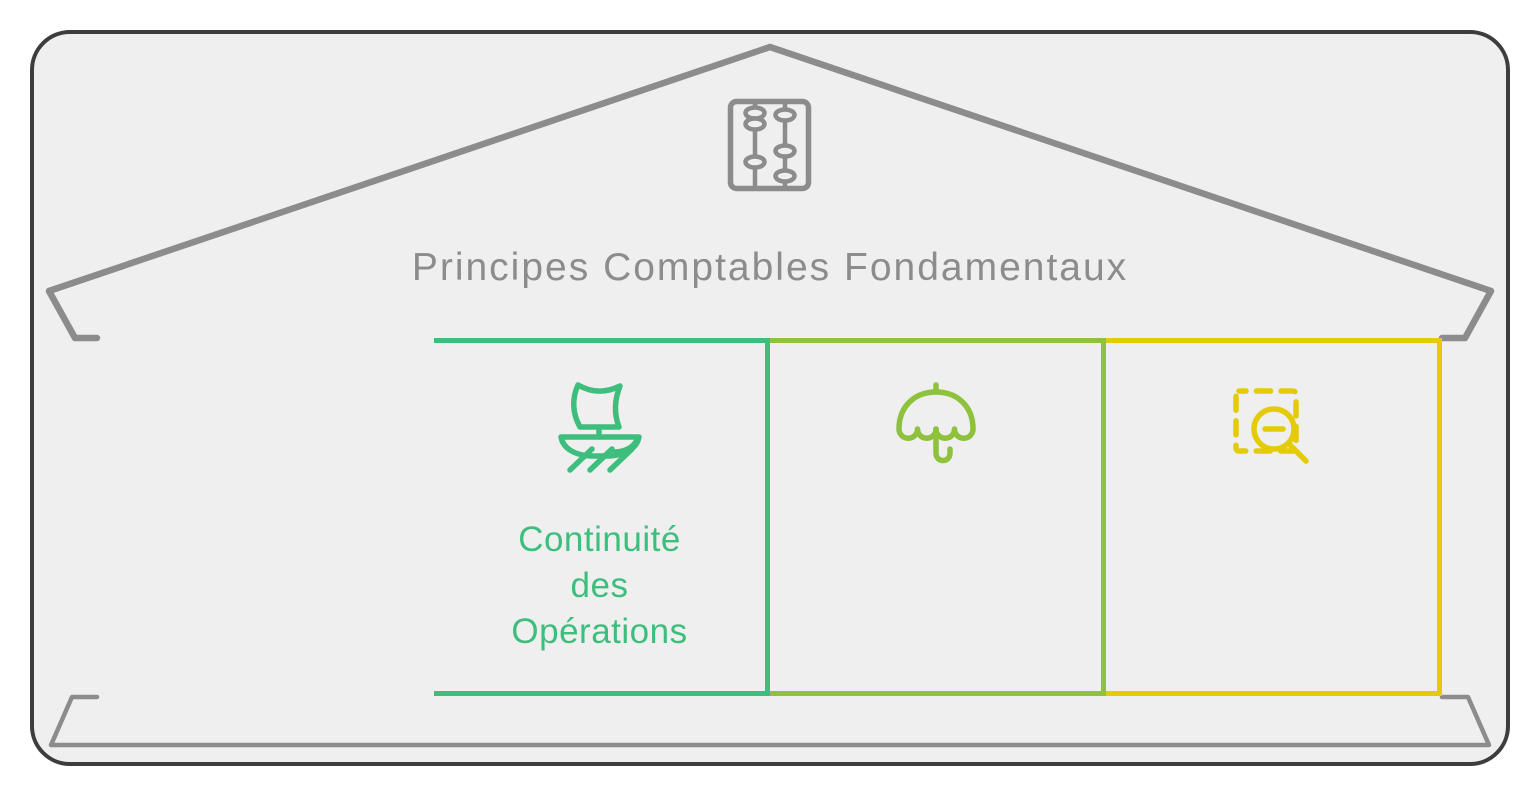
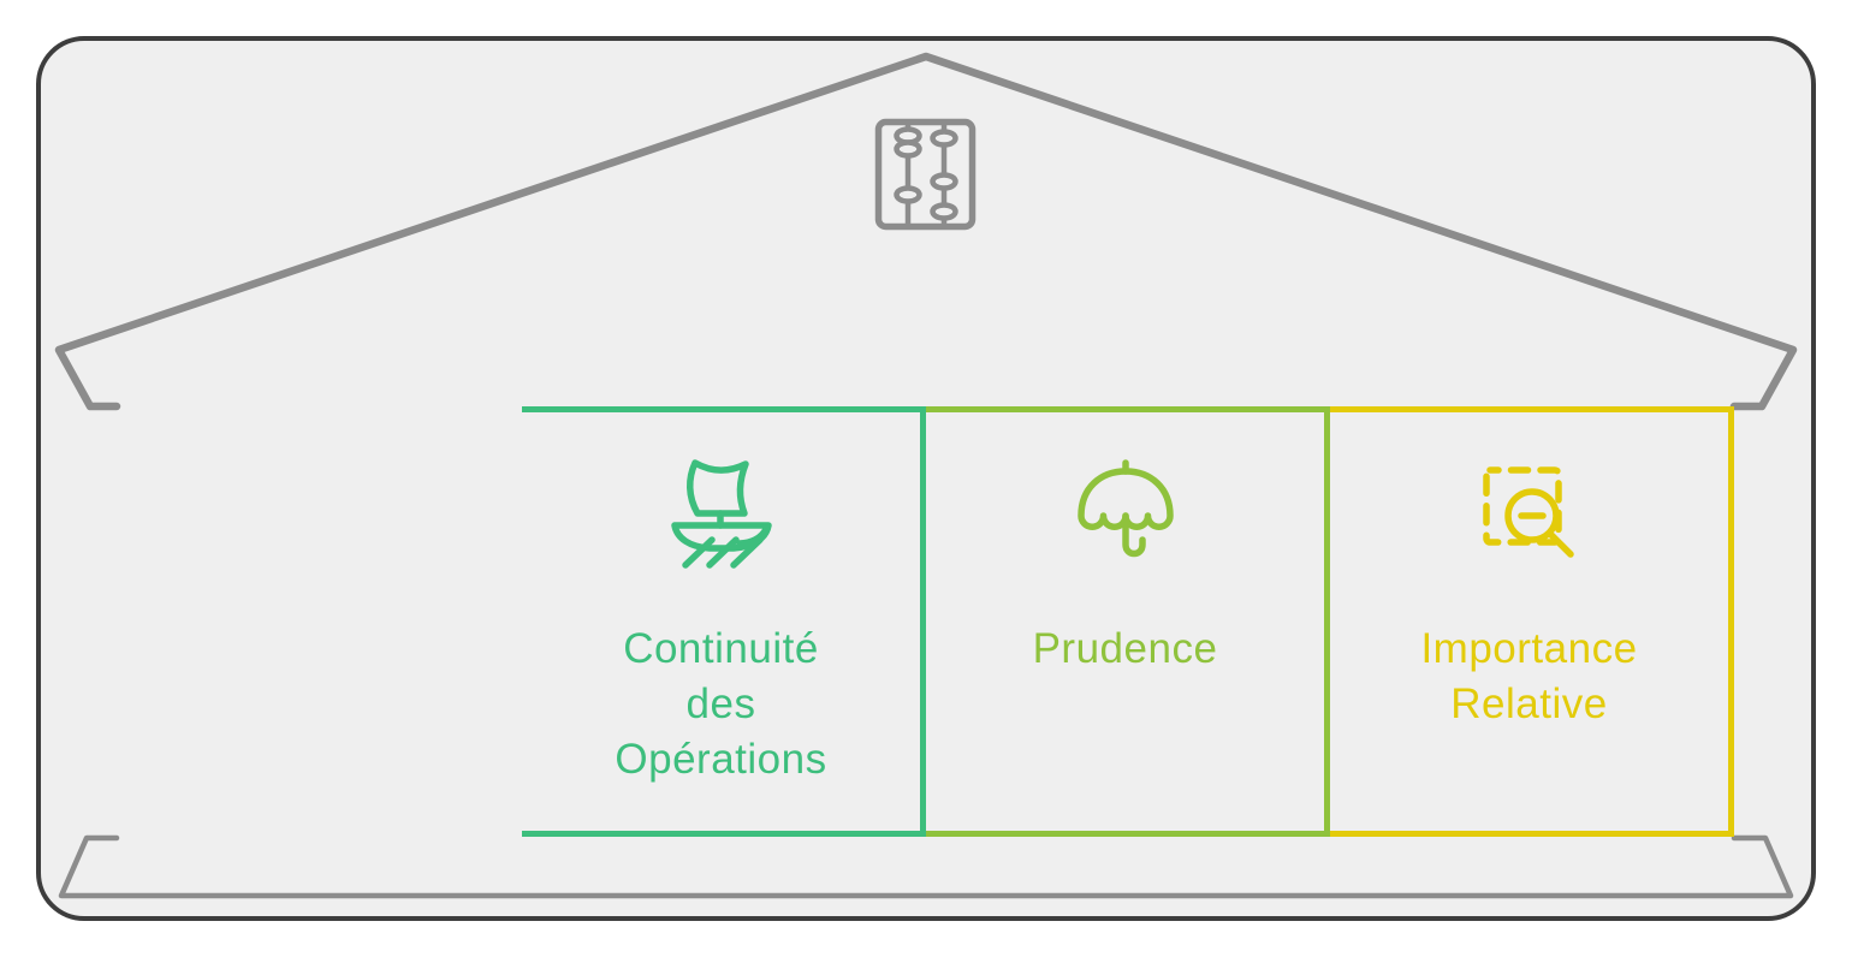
- Principes Comptables Fondamentaux
  Continuité
  des
  Opérations
+ Prudence
+ Importance
+ Relative
